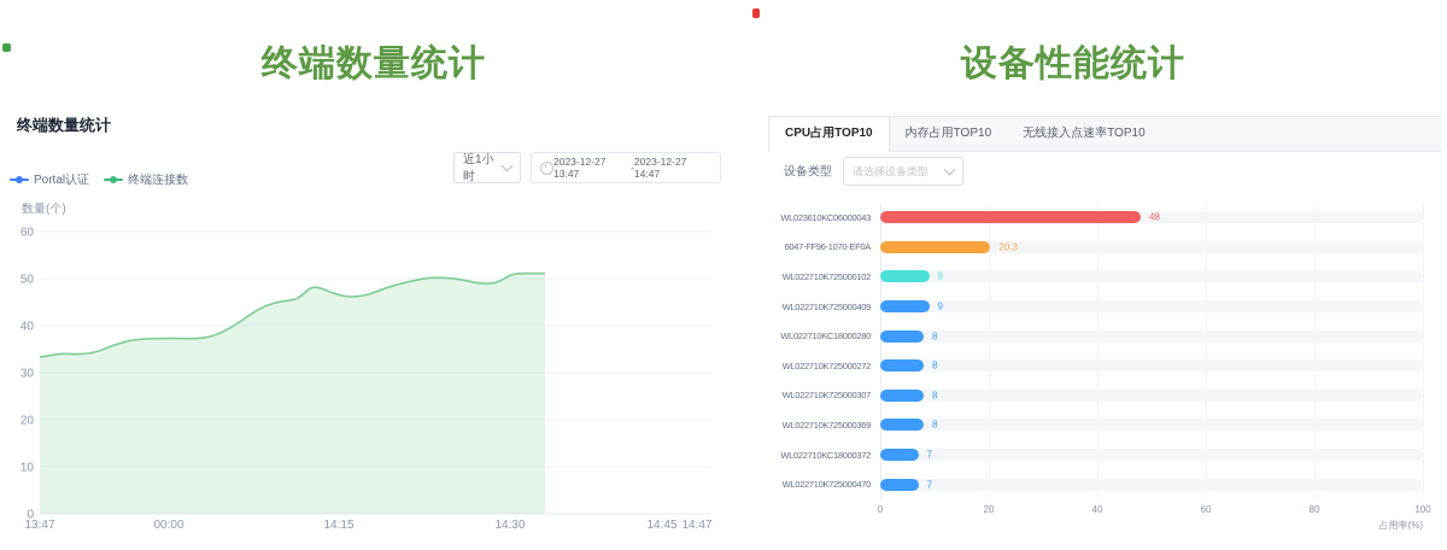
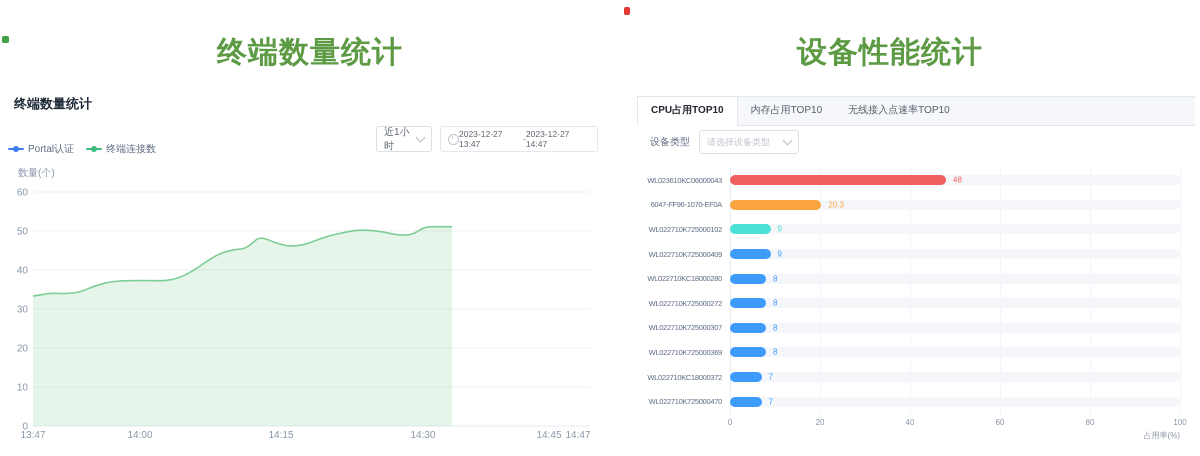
  终端数量统计
  设备性能统计
  终端数量统计
  近1小时
  2023-12-27 13:47
  -
  2023-12-27 14:47
  Portal认证
  终端连接数
  数量(个)
  0
  10
  20
  30
  40
  50
  60
  13:47
- 00:00
+ 14:00
  14:15
  14:30
  14:45
  14:47
  CPU占用TOP10
  内存占用TOP10
  无线接入点速率TOP10
  设备类型
  请选择设备类型
  WL023610KC06000043
  48
  6047-FF96-1070-EF0A
  20.3
  WL022710K725000102
  9
  WL022710K725000409
  9
  WL022710KC18000280
  8
  WL022710K725000272
  8
  WL022710K725000307
  8
  WL022710K725000369
  8
  WL022710KC18000372
  7
  WL022710K725000470
  7
  0
  20
  40
  60
  80
  100
  占用率(%)
